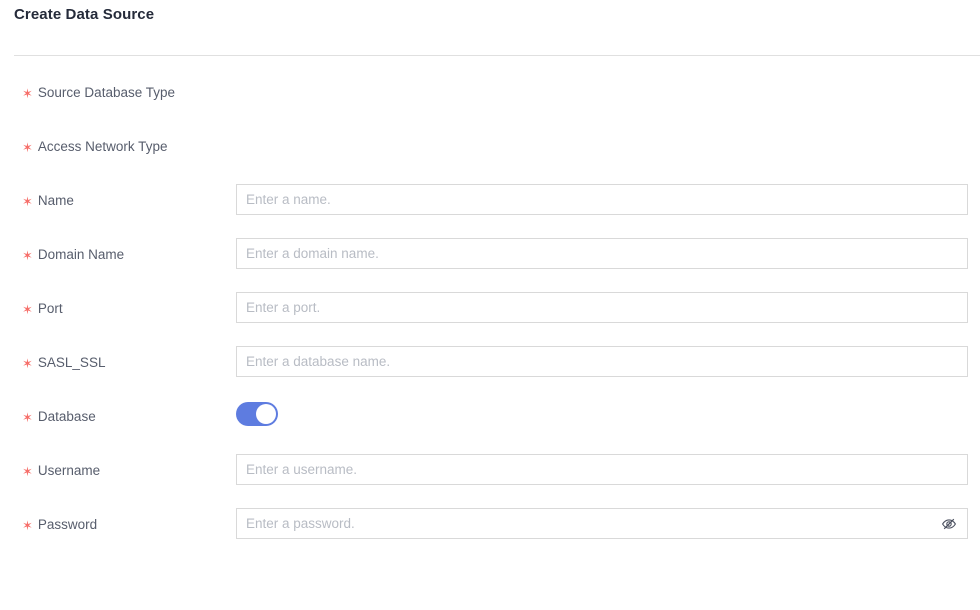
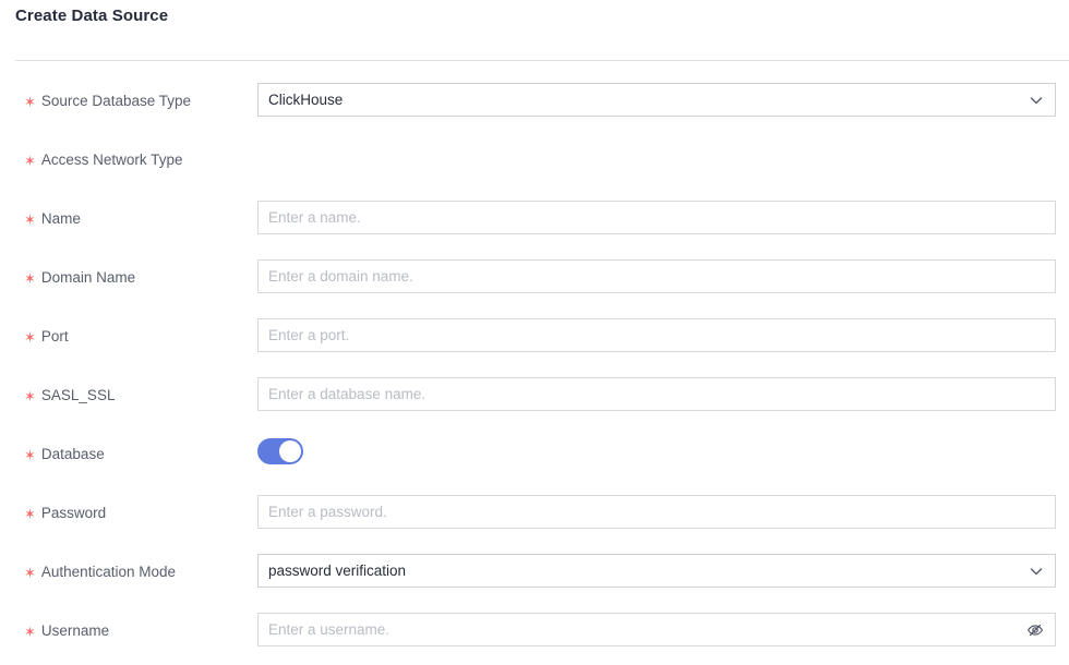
  Create Data Source
  ✶ Source Database Type
+ ClickHouse
  ✶ Access Network Type
  ✶ Name
  Enter a name.
  ✶ Domain Name
  Enter a domain name.
  ✶ Port
  Enter a port.
  ✶ SASL_SSL
  Enter a database name.
  ✶ Database
- ✶ Username
+ ✶ Password
- Enter a username.
+ Enter a password.
+ ✶ Authentication Mode
+ password verification
- ✶ Password
+ ✶ Username
- Enter a password.
+ Enter a username.
